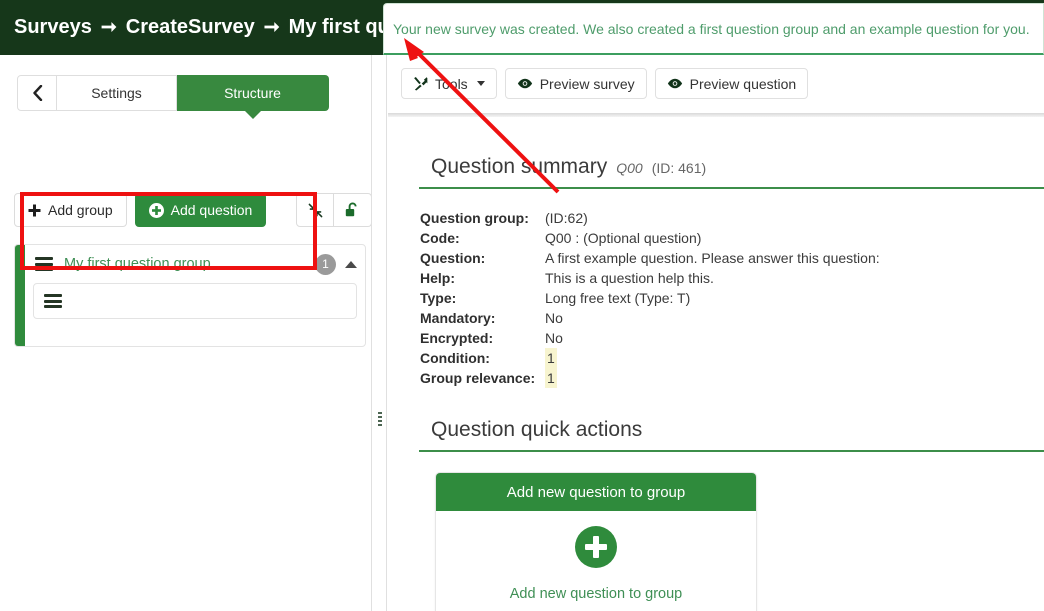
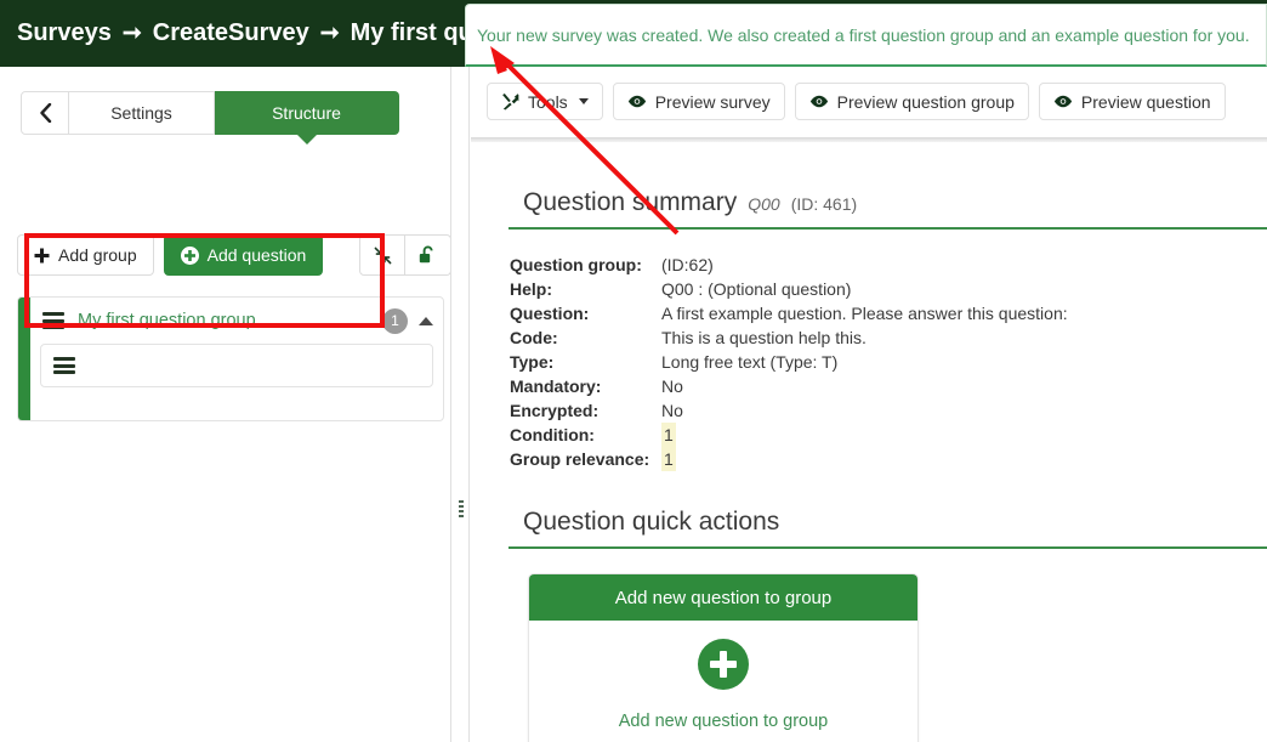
  Surveys
  ➞
  CreateSurvey
  ➞
  Your new survey was created. We also created a first question group and an example question for you.
  Settings
  Structure
  Add group
  Add question
  My first question group
  1
  Tools
  Preview survey
+ Preview question group
  Preview question
  Question summary
  Q00
  (ID: 461)
  Question group:
  (ID:62)
- Code:
+ Help:
  Q00 : (Optional question)
  Question:
  A first example question. Please answer this question:
- Help:
+ Code:
  This is a question help this.
  Type:
  Long free text (Type: T)
  Mandatory:
  No
  Encrypted:
  No
  Condition:
  1
  Group relevance:
  1
  Question quick actions
  Add new question to group
  Add new question to group
